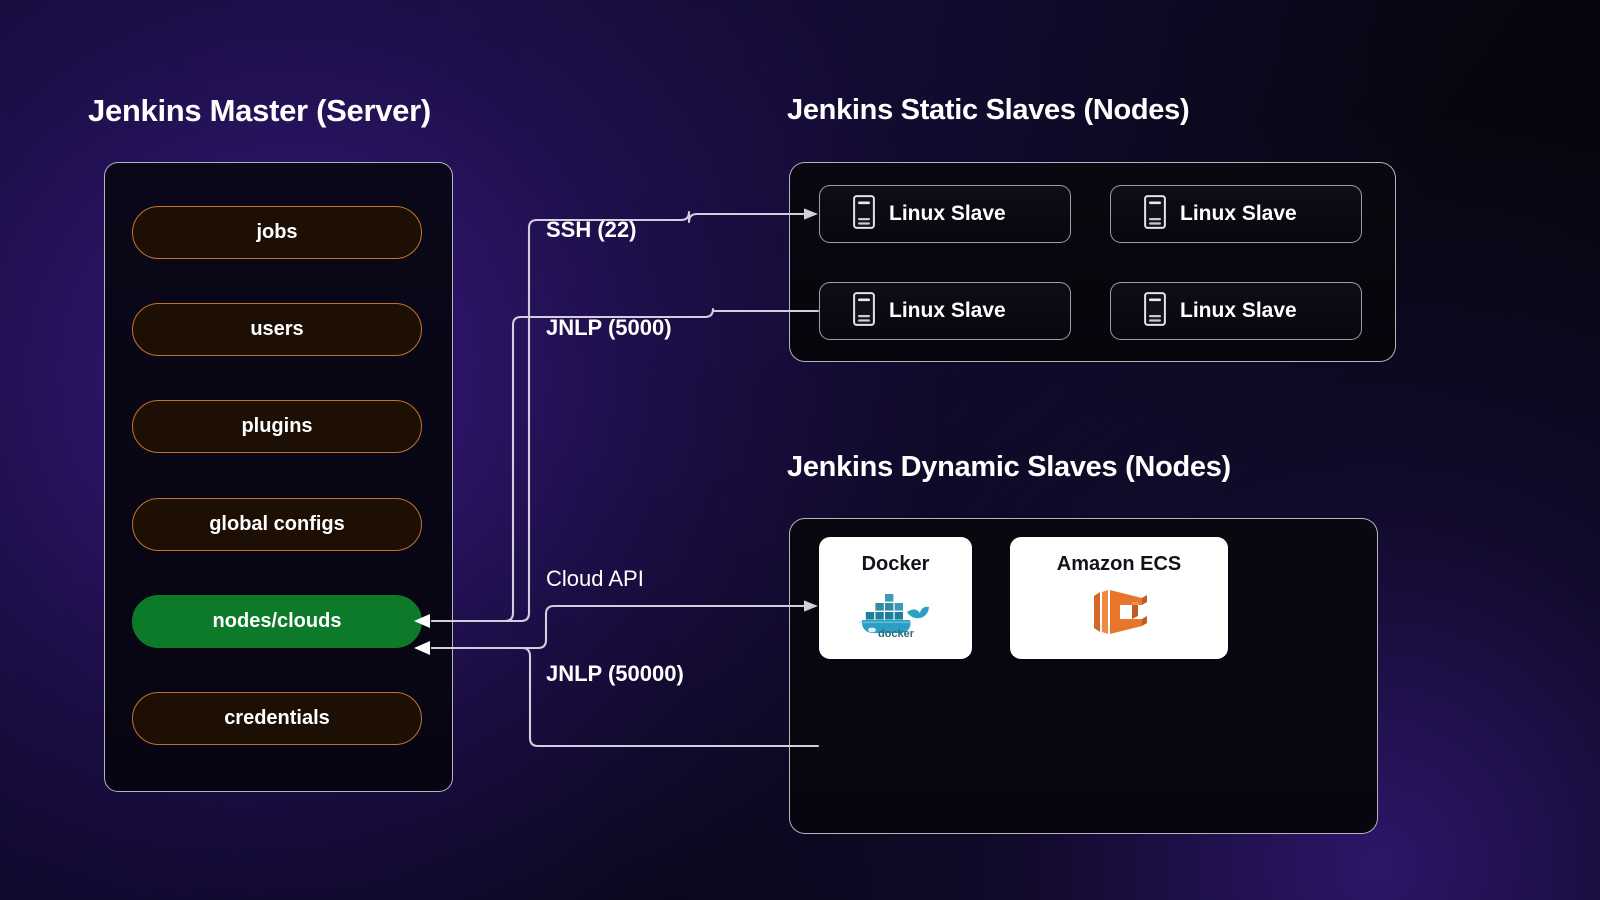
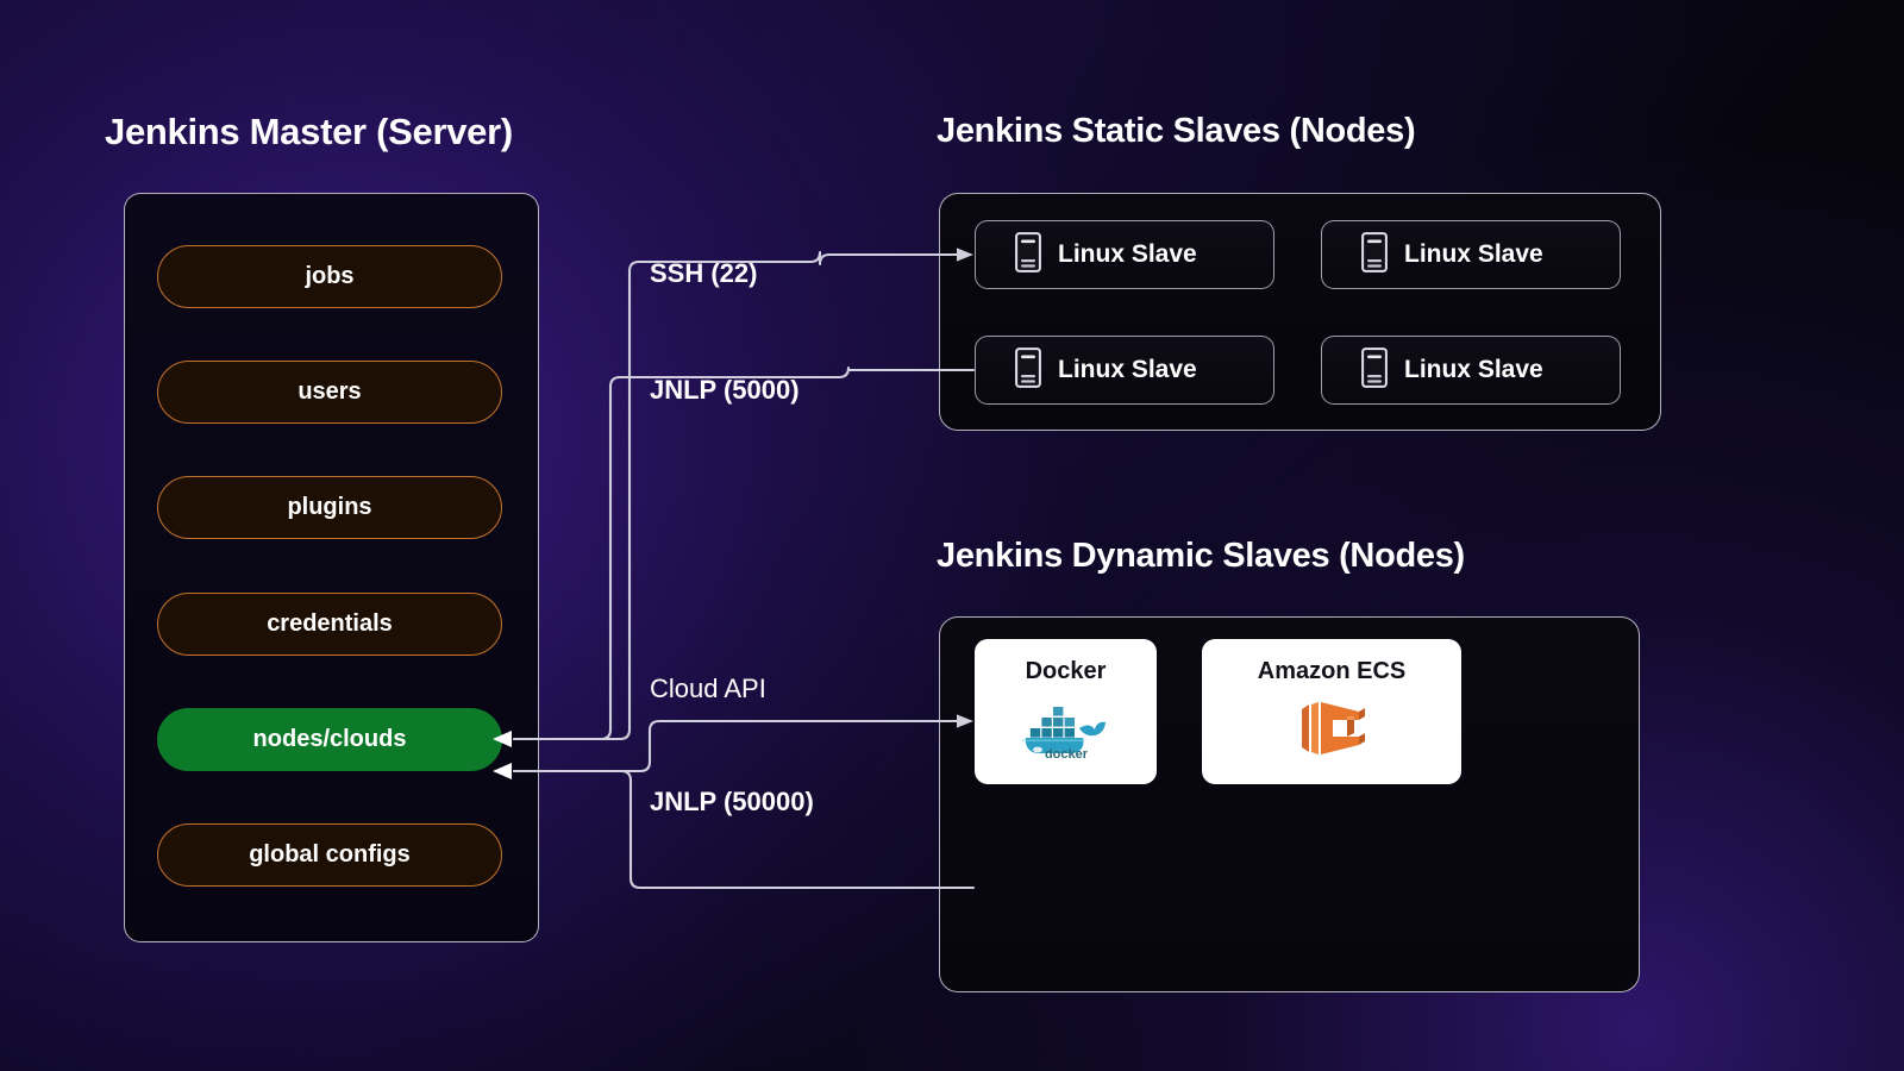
  Jenkins Master (Server)
  Jenkins Static Slaves (Nodes)
  Jenkins Dynamic Slaves (Nodes)
  jobs
  users
  plugins
- global configs
+ credentials
  nodes/clouds
- credentials
+ global configs
  Linux Slave
  Linux Slave
  Linux Slave
  Linux Slave
  Docker
  docker
  Amazon ECS
  SSH (22)
  JNLP (5000)
  Cloud API
  JNLP (50000)
